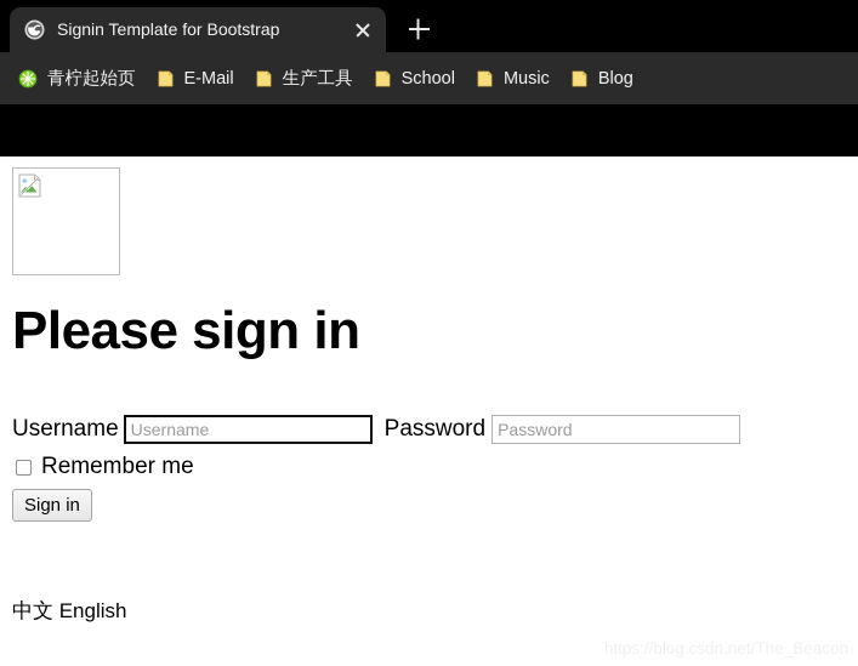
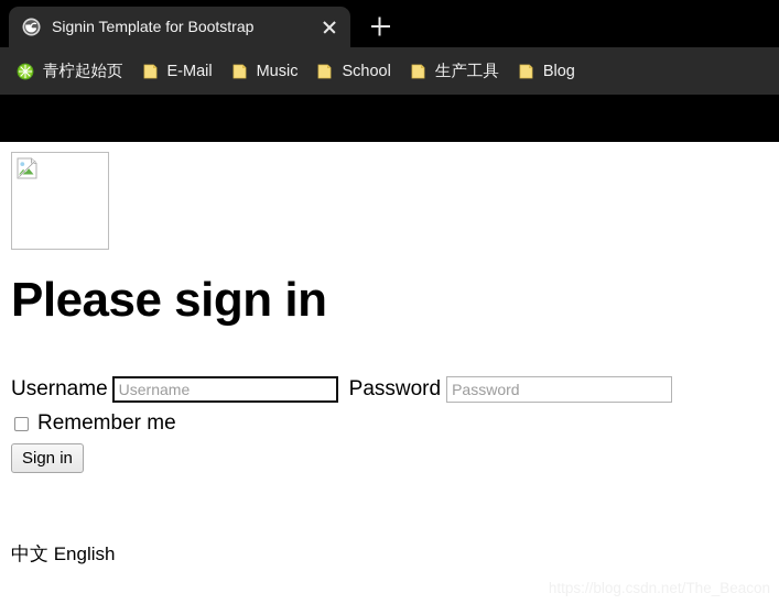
  Signin Template for Bootstrap
  青柠起始页
  E-Mail
- 生产工具
+ Music
  School
- Music
+ 生产工具
  Blog
  Please sign in
  Username
  Username
  Password
  Password
  Remember me
  Sign in
  中文 English
